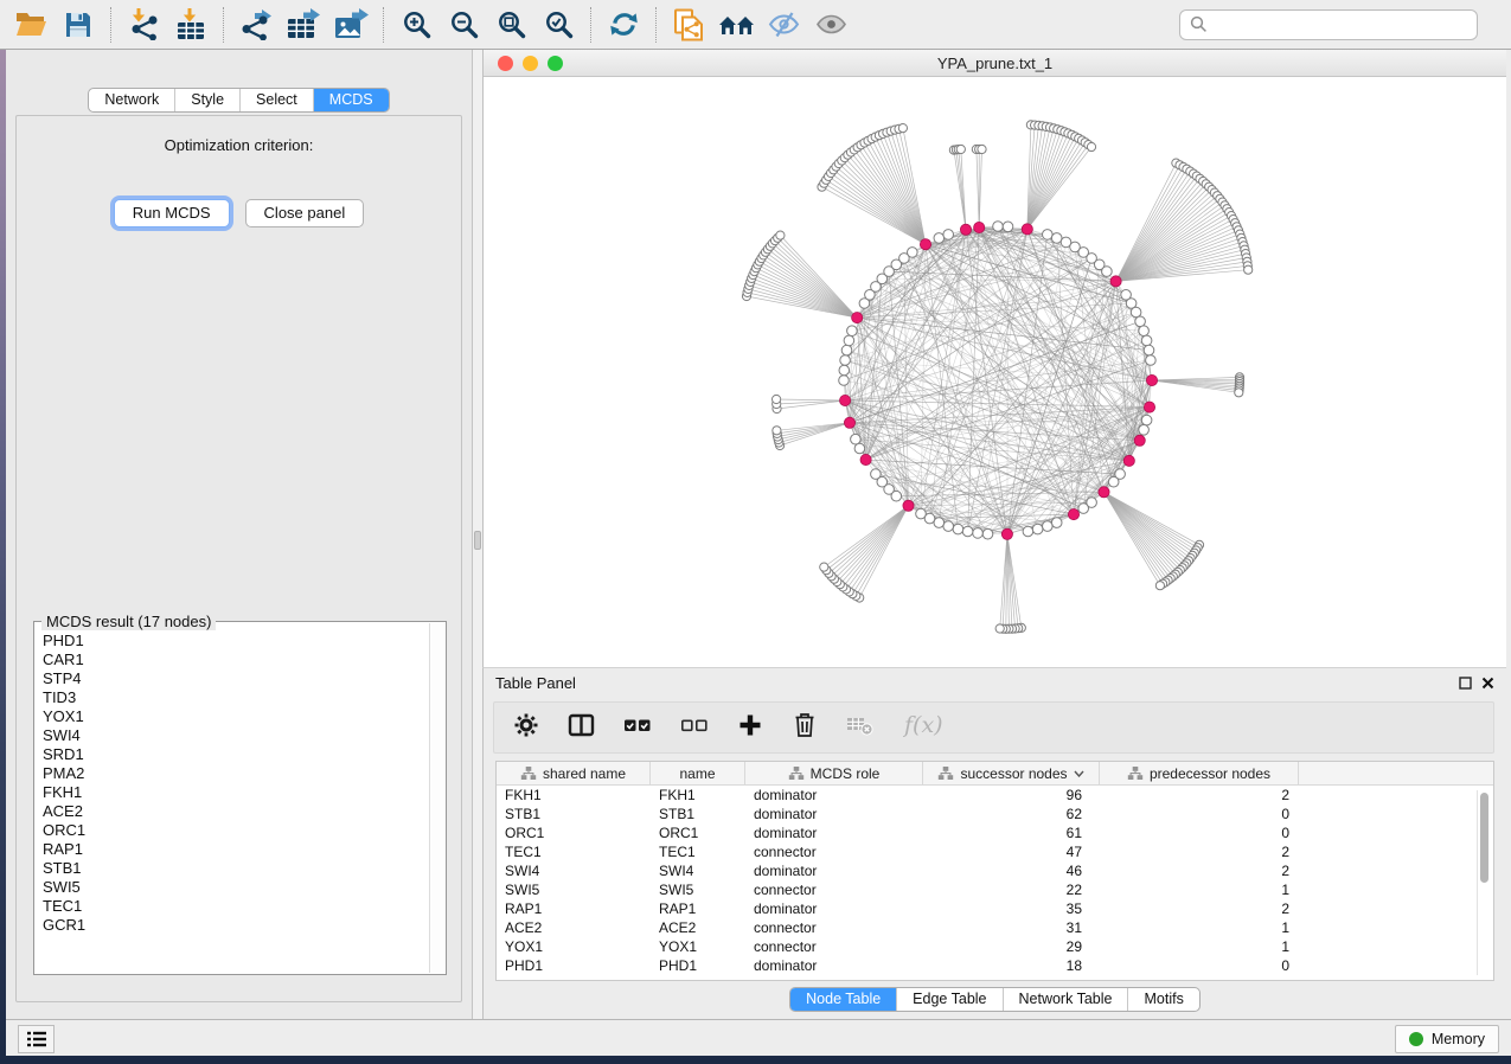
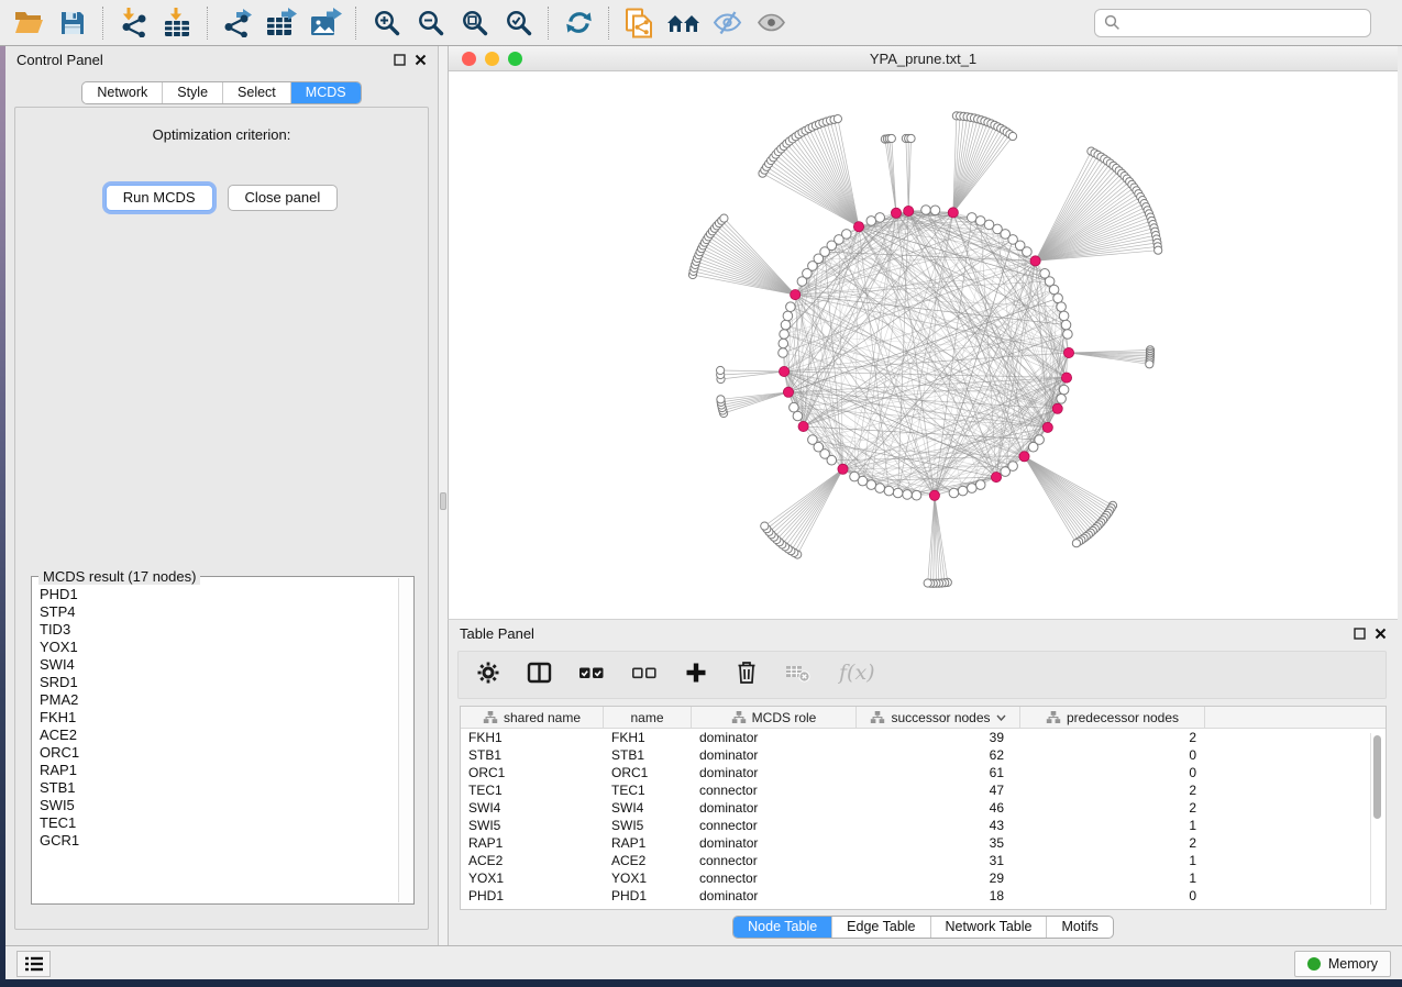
+ Control Panel
  Network
  Style
  Select
  MCDS
  Optimization criterion:
  Run MCDS
  Close panel
  MCDS result (17 nodes)
  PHD1
- CAR1
  STP4
  TID3
  YOX1
  SWI4
  SRD1
  PMA2
  FKH1
  ACE2
  ORC1
  RAP1
  STB1
  SWI5
  TEC1
  GCR1
  YPA_prune.txt_1
  Table Panel
  f(x)
  shared name
  name
  MCDS role
  successor nodes
  predecessor nodes
  FKH1
  FKH1
  dominator
- 96
+ 39
  2
  STB1
  STB1
  dominator
  62
  0
  ORC1
  ORC1
  dominator
  61
  0
  TEC1
  TEC1
  connector
  47
  2
  SWI4
  SWI4
  dominator
  46
  2
  SWI5
  SWI5
  connector
- 22
+ 43
  1
  RAP1
  RAP1
  dominator
  35
  2
  ACE2
  ACE2
  connector
  31
  1
  YOX1
  YOX1
  connector
  29
  1
  PHD1
  PHD1
  dominator
  18
  0
  Node Table
  Edge Table
  Network Table
  Motifs
  Memory
